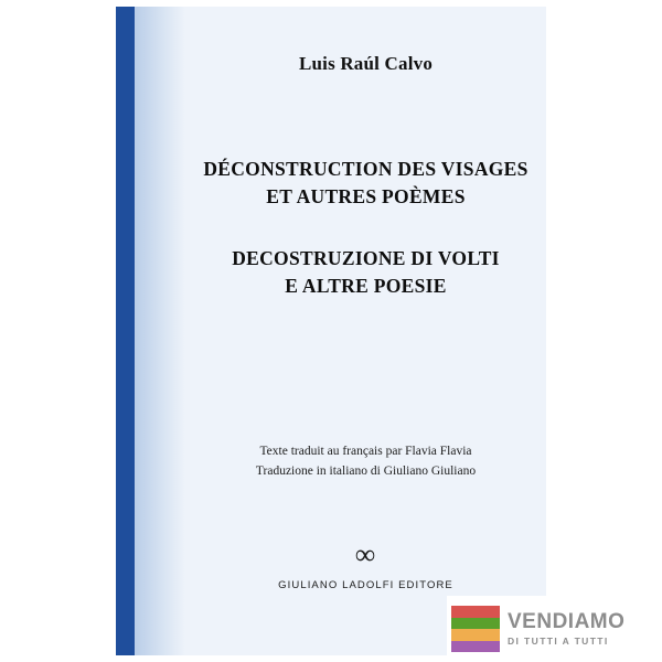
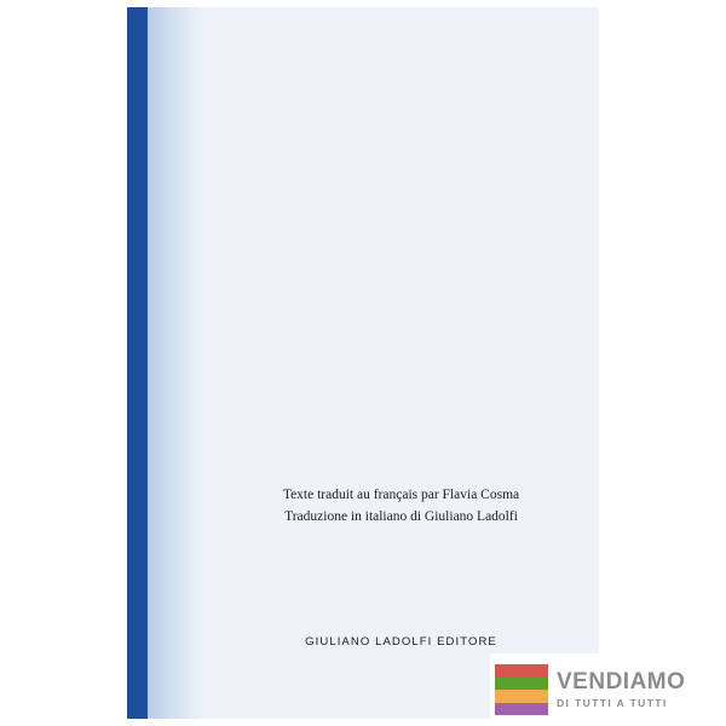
- Luis Raúl Calvo
- DÉCONSTRUCTION DES VISAGES
- ET AUTRES POÈMES
- DECOSTRUZIONE DI VOLTI
- E ALTRE POESIE
- Texte traduit au français par Flavia Flavia
+ Texte traduit au français par Flavia Cosma
- Traduzione in italiano di Giuliano Giuliano
+ Traduzione in italiano di Giuliano Ladolfi
- ∞
  GIULIANO LADOLFI EDITORE
  VENDIAMO
  DI TUTTI A TUTTI
